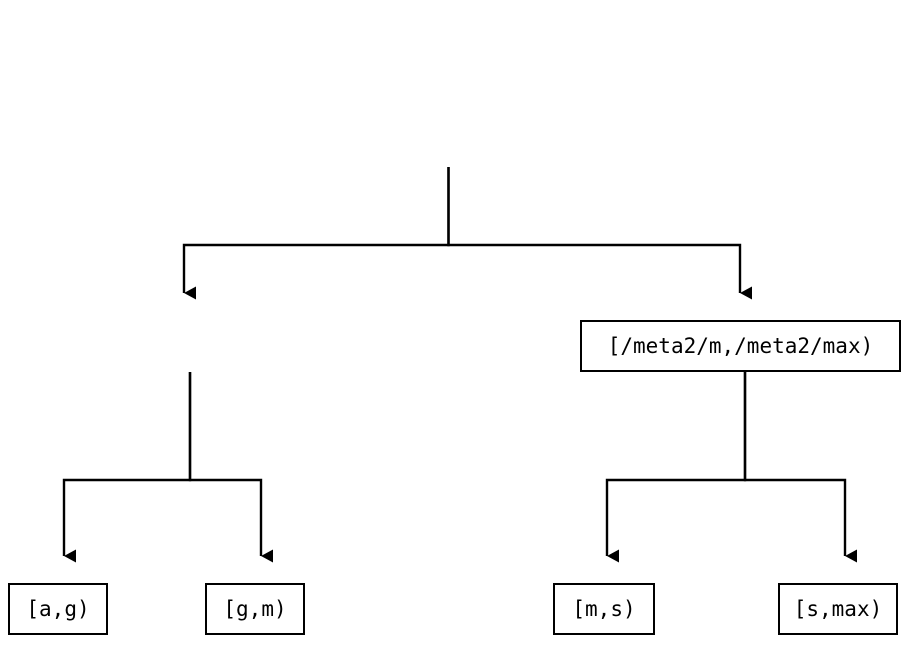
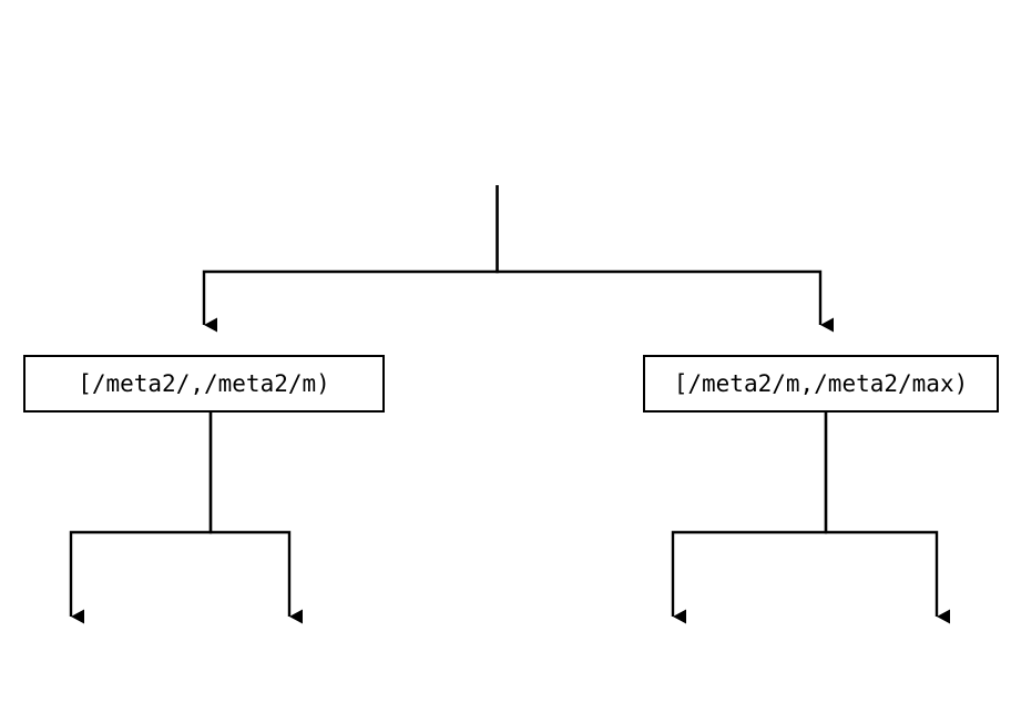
+ [/meta2/,/meta2/m)
  [/meta2/m,/meta2/max)
- [a,g)
- [g,m)
- [m,s)
- [s,max)
